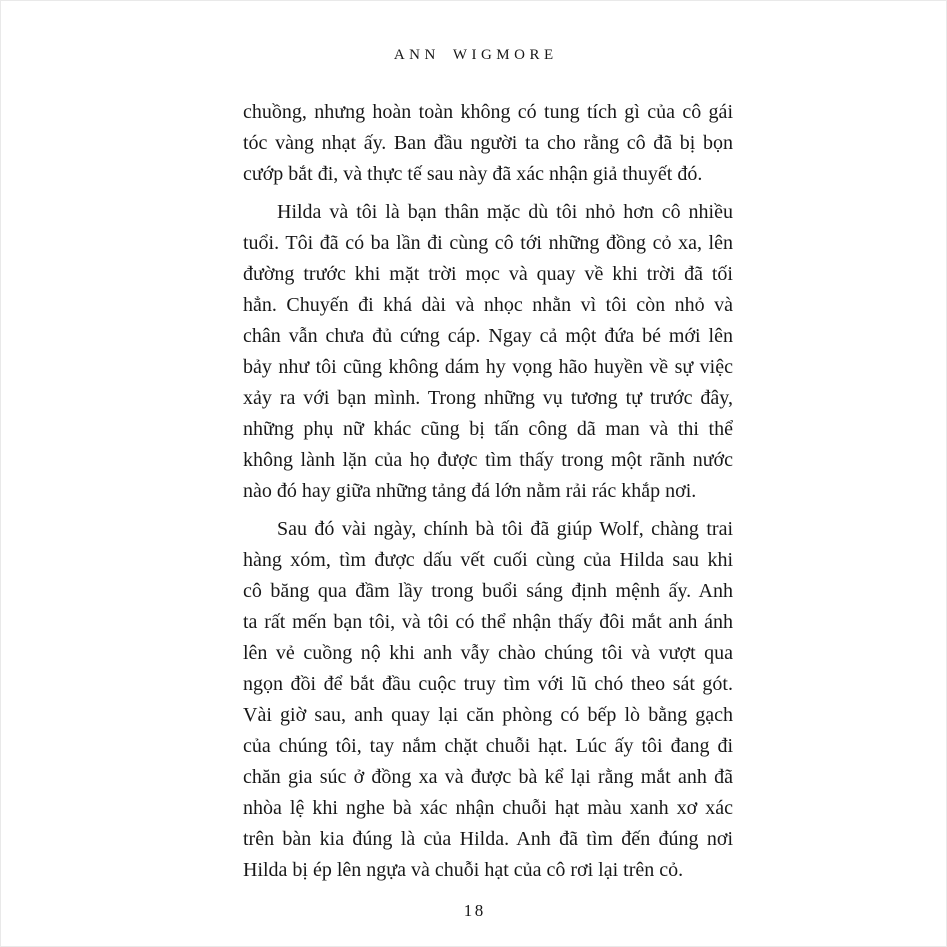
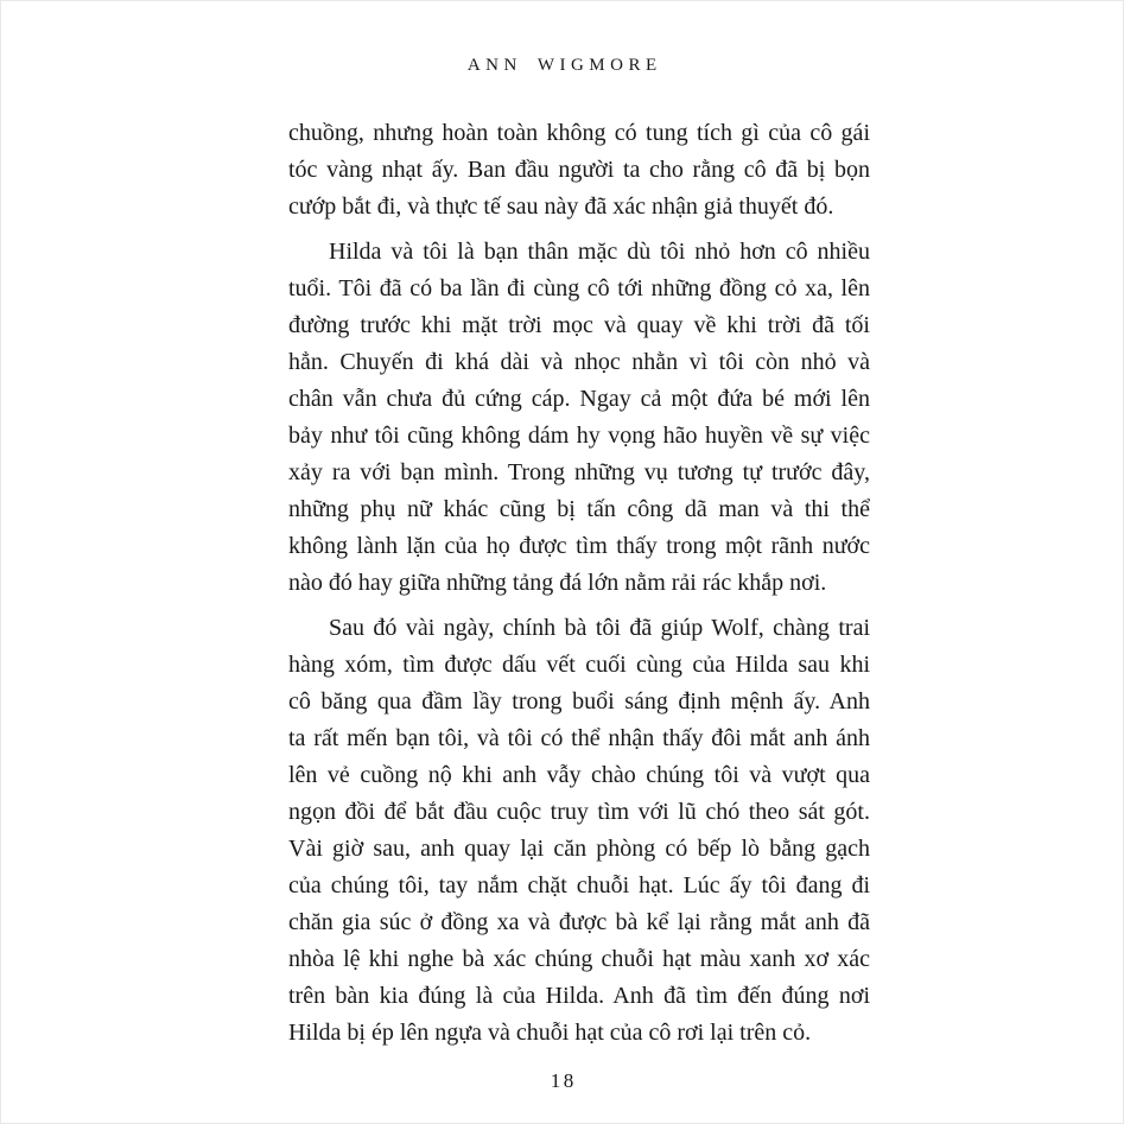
  ANN WIGMORE
  chuồng, nhưng hoàn toàn không có tung tích gì của cô gái
  tóc vàng nhạt ấy. Ban đầu người ta cho rằng cô đã bị bọn
  cướp bắt đi, và thực tế sau này đã xác nhận giả thuyết đó.
  Hilda và tôi là bạn thân mặc dù tôi nhỏ hơn cô nhiều
  tuổi. Tôi đã có ba lần đi cùng cô tới những đồng cỏ xa, lên
  đường trước khi mặt trời mọc và quay về khi trời đã tối
  hẳn. Chuyến đi khá dài và nhọc nhằn vì tôi còn nhỏ và
  chân vẫn chưa đủ cứng cáp. Ngay cả một đứa bé mới lên
  bảy như tôi cũng không dám hy vọng hão huyền về sự việc
  xảy ra với bạn mình. Trong những vụ tương tự trước đây,
  những phụ nữ khác cũng bị tấn công dã man và thi thể
  không lành lặn của họ được tìm thấy trong một rãnh nước
  nào đó hay giữa những tảng đá lớn nằm rải rác khắp nơi.
  Sau đó vài ngày, chính bà tôi đã giúp Wolf, chàng trai
  hàng xóm, tìm được dấu vết cuối cùng của Hilda sau khi
  cô băng qua đầm lầy trong buổi sáng định mệnh ấy. Anh
  ta rất mến bạn tôi, và tôi có thể nhận thấy đôi mắt anh ánh
  lên vẻ cuồng nộ khi anh vẫy chào chúng tôi và vượt qua
  ngọn đồi để bắt đầu cuộc truy tìm với lũ chó theo sát gót.
  Vài giờ sau, anh quay lại căn phòng có bếp lò bằng gạch
  của chúng tôi, tay nắm chặt chuỗi hạt. Lúc ấy tôi đang đi
  chăn gia súc ở đồng xa và được bà kể lại rằng mắt anh đã
- nhòa lệ khi nghe bà xác nhận chuỗi hạt màu xanh xơ xác
+ nhòa lệ khi nghe bà xác chúng chuỗi hạt màu xanh xơ xác
  trên bàn kia đúng là của Hilda. Anh đã tìm đến đúng nơi
  Hilda bị ép lên ngựa và chuỗi hạt của cô rơi lại trên cỏ.
  18
